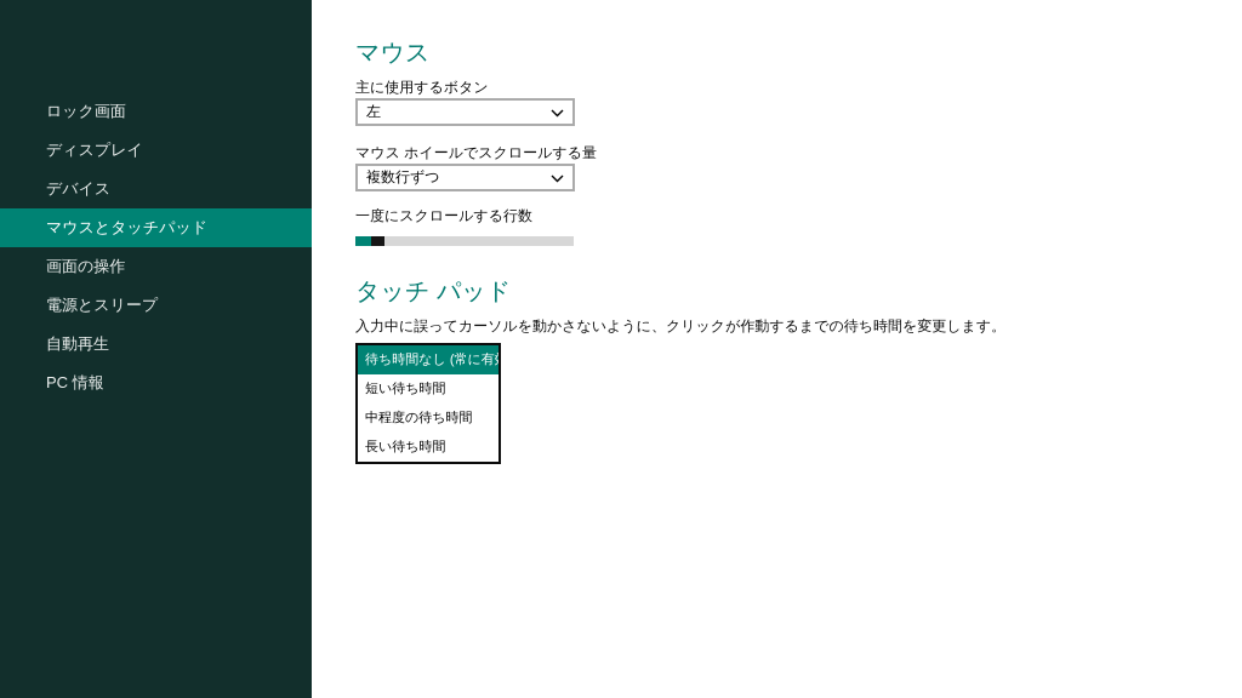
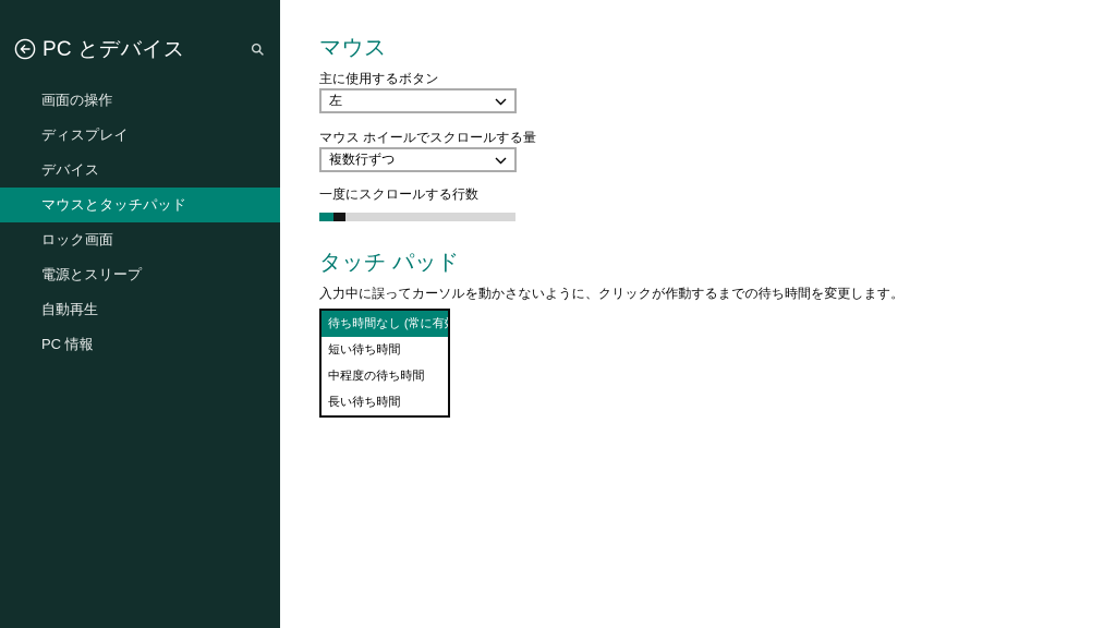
+ PC とデバイス
- ロック画面
+ 画面の操作
  ディスプレイ
  デバイス
  マウスとタッチパッド
- 画面の操作
+ ロック画面
  電源とスリープ
  自動再生
  PC 情報
  マウス
  主に使用するボタン
  左
  マウス ホイールでスクロールする量
  複数行ずつ
  一度にスクロールする行数
  タッチ パッド
  入力中に誤ってカーソルを動かさないように、クリックが作動するまでの待ち時間を変更します。
  待ち時間なし (常に有
  短い待ち時間
  中程度の待ち時間
  長い待ち時間
